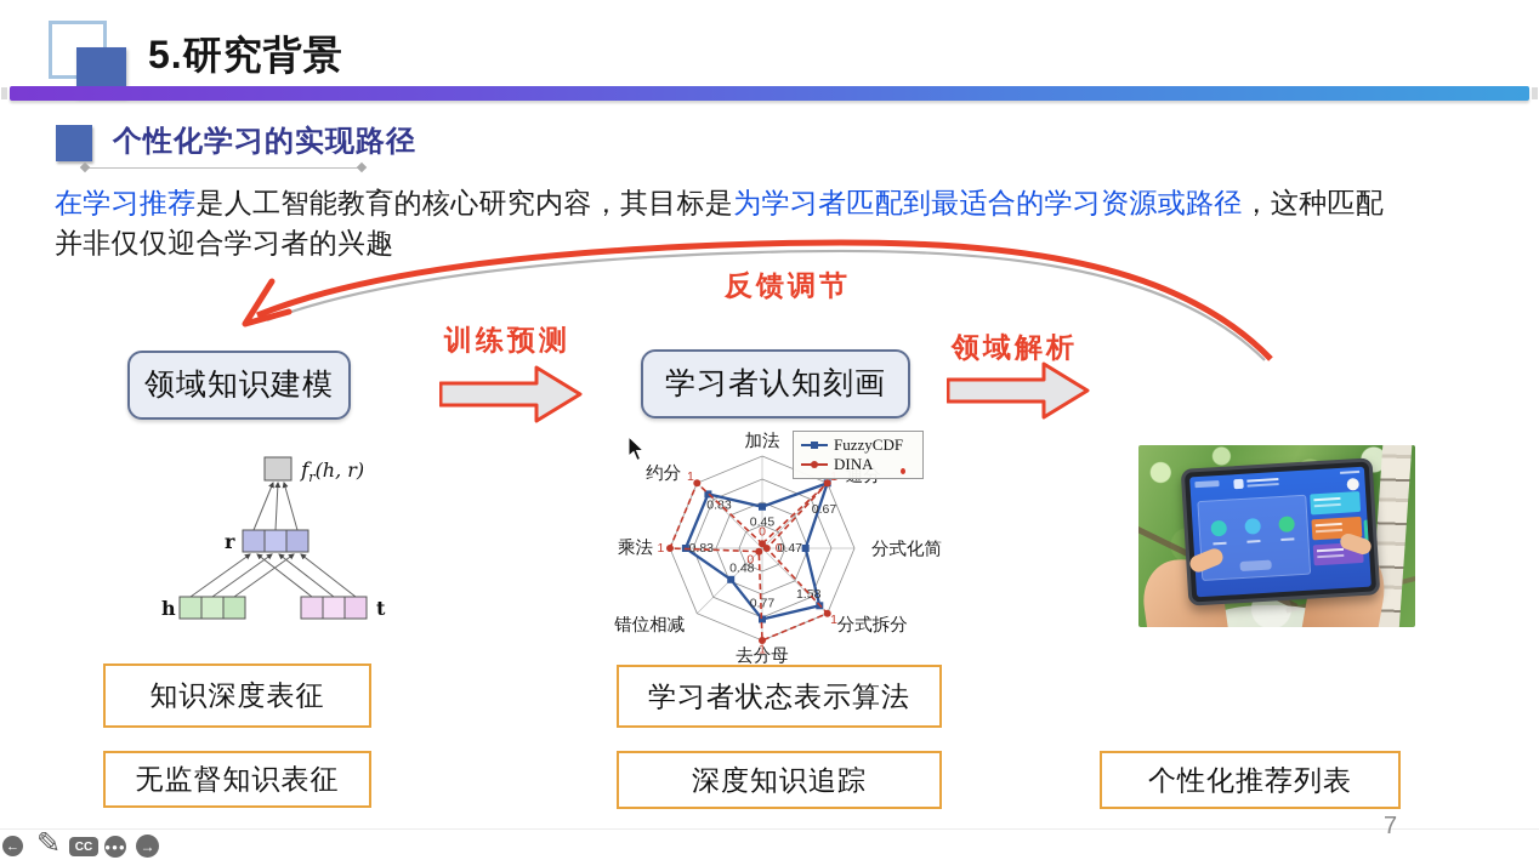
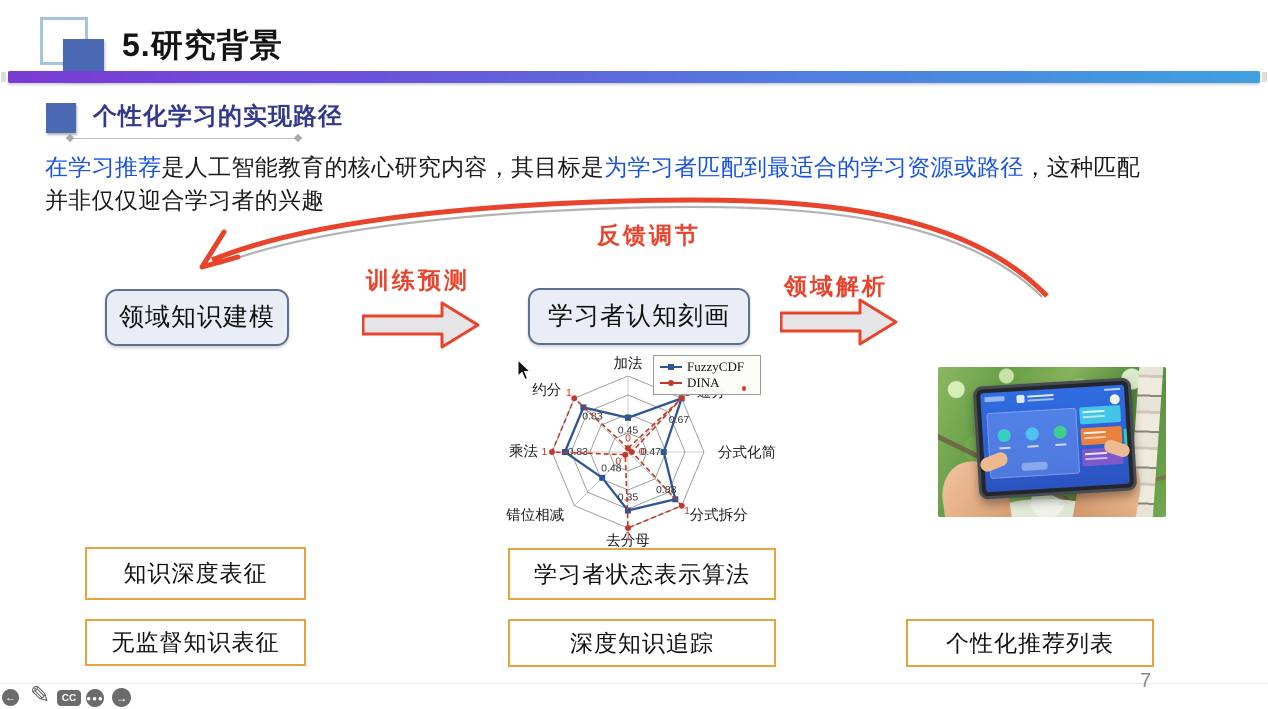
  5.研究背景
  个性化学习的实现路径
  在学习推荐是人工智能教育的核心研究内容，其目标是为学习者匹配到最适合的学习资源或路径，这种匹配
  并非仅仅迎合学习者的兴趣
  反馈调节
  领域知识建模
  学习者认知刻画
  训练预测
  领域解析
- fr(h, r)
- r
- h
- t
  0.45
  0.47
- 1.58
+ 0.88
- 0.77
+ 0.35
  0.48
  0.83
  0.83
  0
  0
  1
  1
  0
  1
  1
  加法
  分式化简
  分式拆分
  去分母
  错位相减
  乘法
  约分
  0.67
  FuzzyCDF
  DINA
  知识深度表征
  无监督知识表征
  学习者状态表示算法
  深度知识追踪
  个性化推荐列表
  7
  ←
  ✎
  CC
  ●●●
  →
